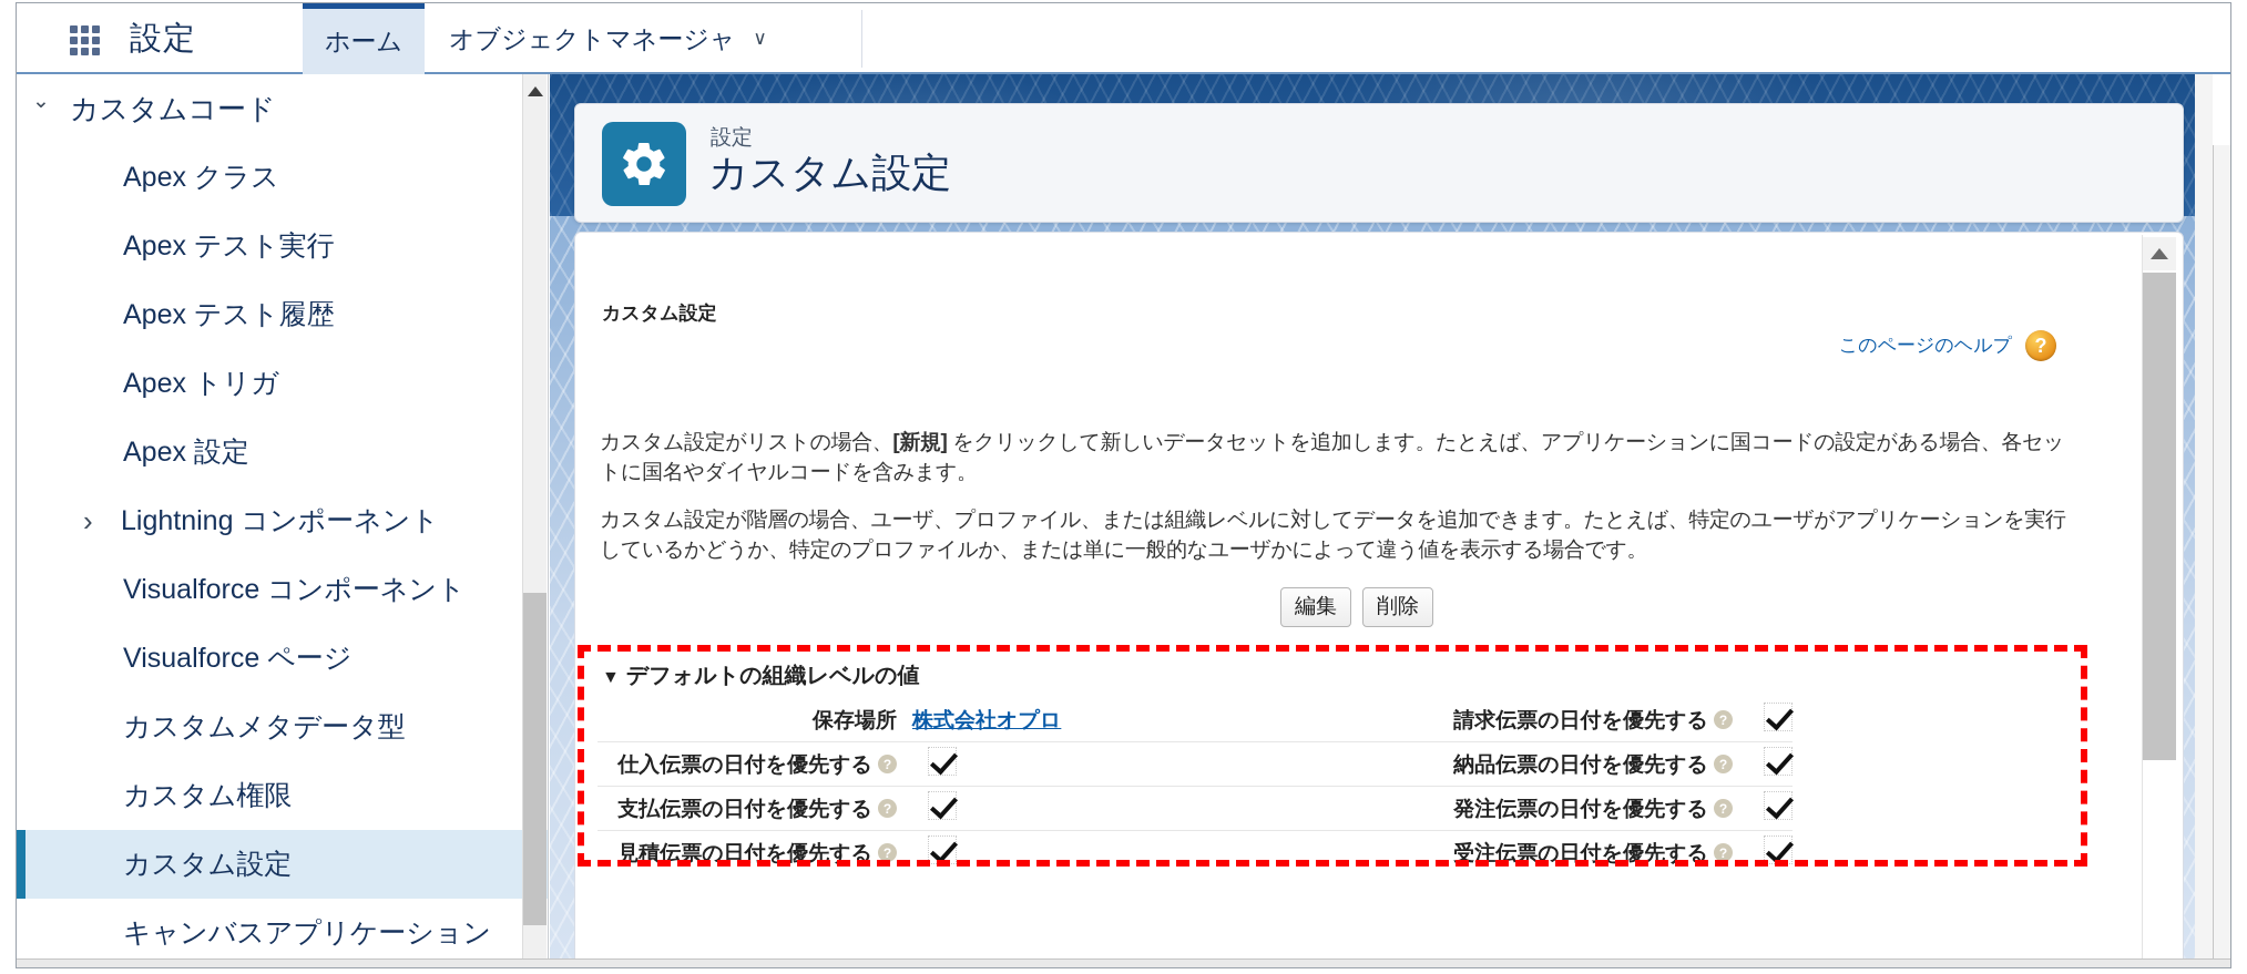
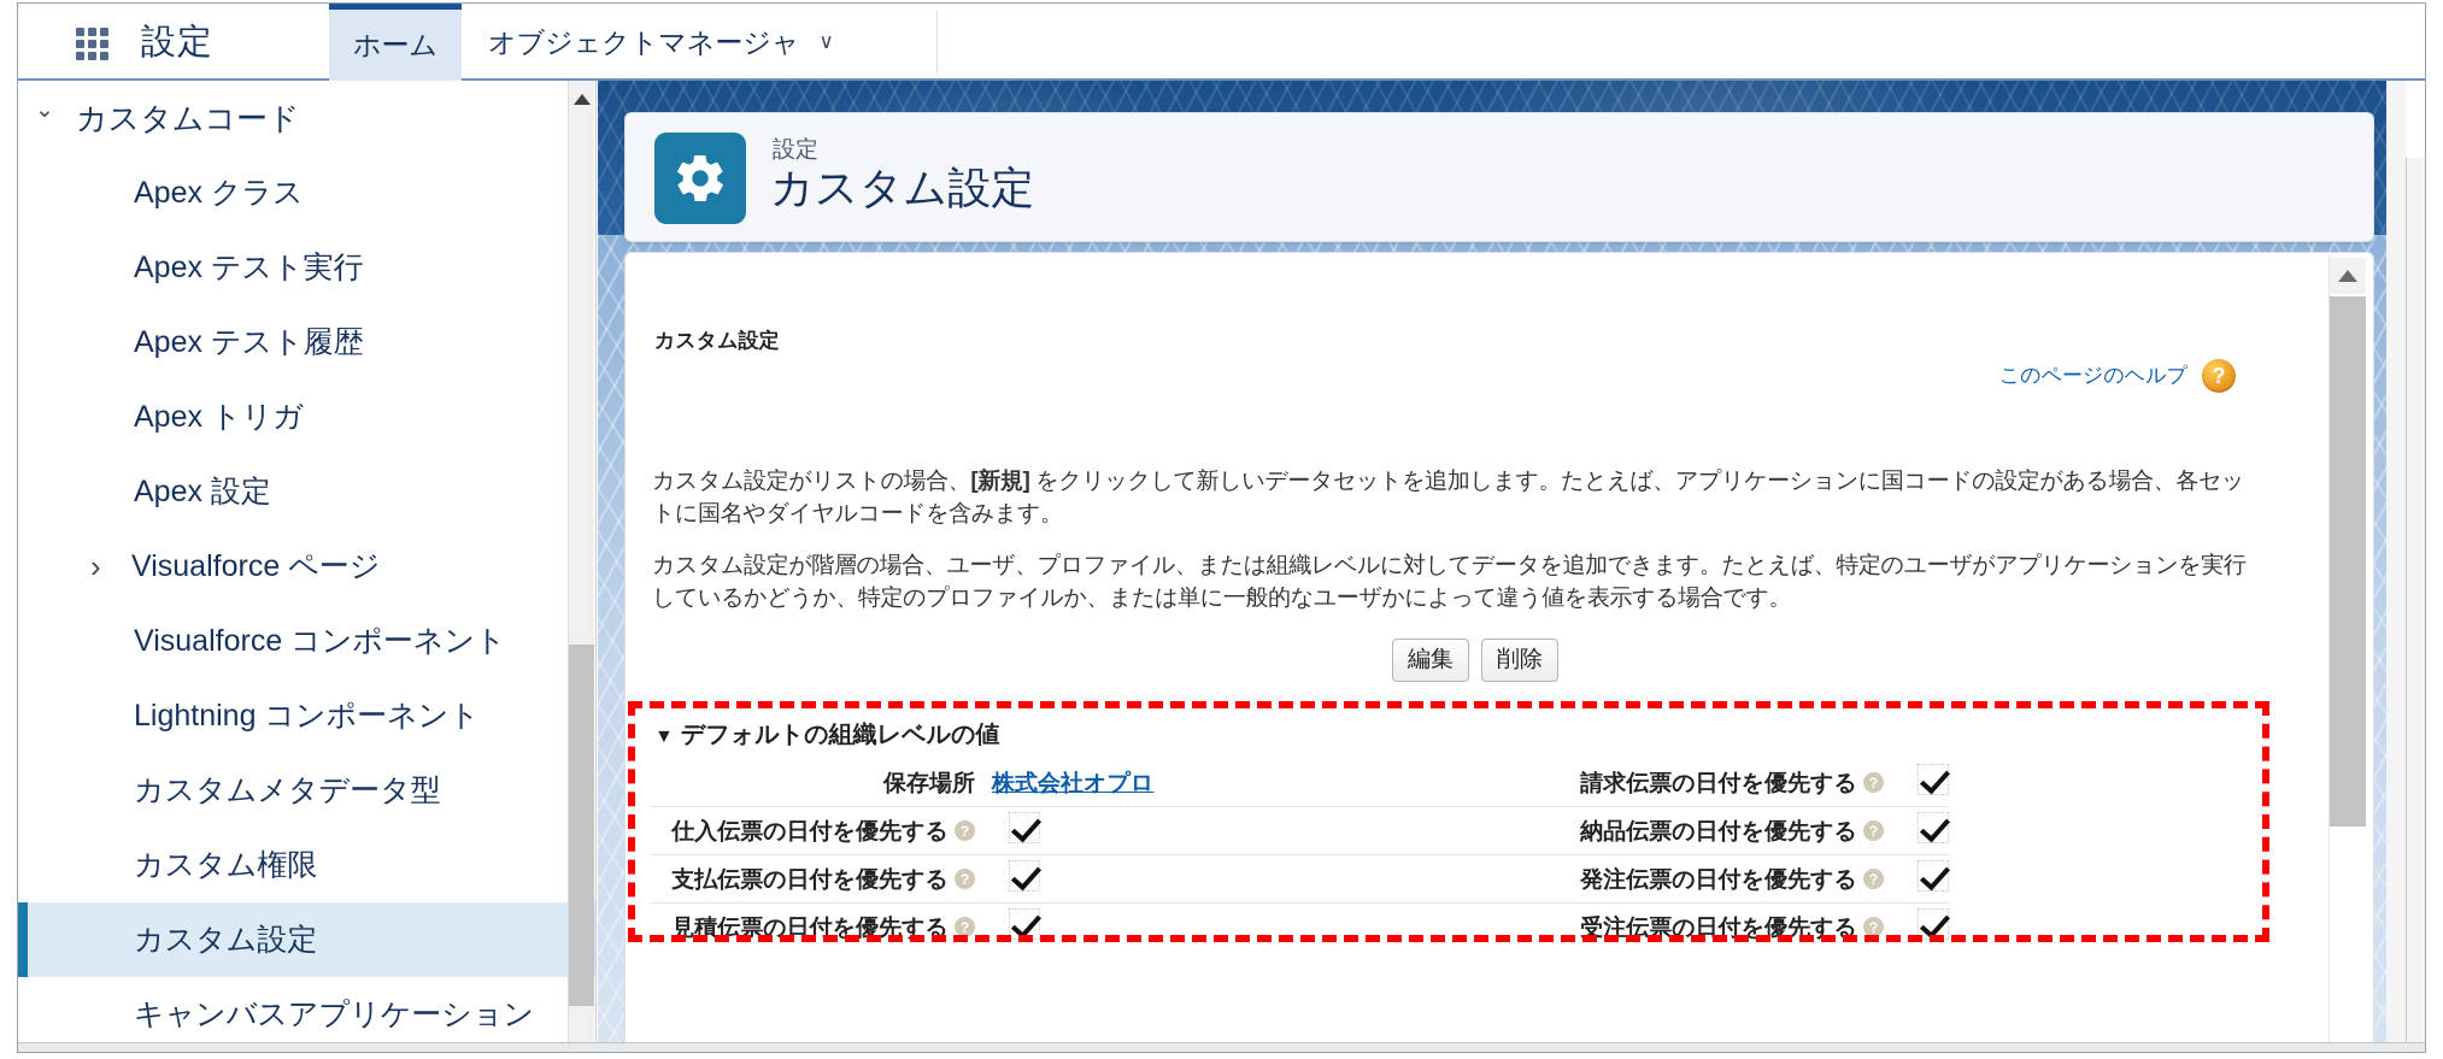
  設定
  ホーム
  オブジェクトマネージャ
  ∨
  カスタムコード
  Apex クラス
  Apex テスト実行
  Apex テスト履歴
  Apex トリガ
  Apex 設定
- Lightning コンポーネント
+ Visualforce ページ
  Visualforce コンポーネント
- Visualforce ページ
+ Lightning コンポーネント
  カスタムメタデータ型
  カスタム権限
  カスタム設定
  キャンバスアプリケーション
  設定
  カスタム設定
  カスタム設定
  このページのヘルプ
  ?
  カスタム設定がリストの場合、[新規] をクリックして新しいデータセットを追加します。たとえば、アプリケーションに国コードの設定がある場合、各セットに国名やダイヤルコードを含みます。
  カスタム設定が階層の場合、ユーザ、プロファイル、または組織レベルに対してデータを追加できます。たとえば、特定のユーザがアプリケーションを実行しているかどうか、特定のプロファイルか、または単に一般的なユーザかによって違う値を表示する場合です。
  編集
  削除
  ▼ デフォルトの組織レベルの値
  保存場所	株式会社オプロ		請求伝票の日付を優先する ?
  仕入伝票の日付を優先する ?			納品伝票の日付を優先する ?
  支払伝票の日付を優先する ?			発注伝票の日付を優先する ?
  見積伝票の日付を優先する ?			受注伝票の日付を優先する ?
